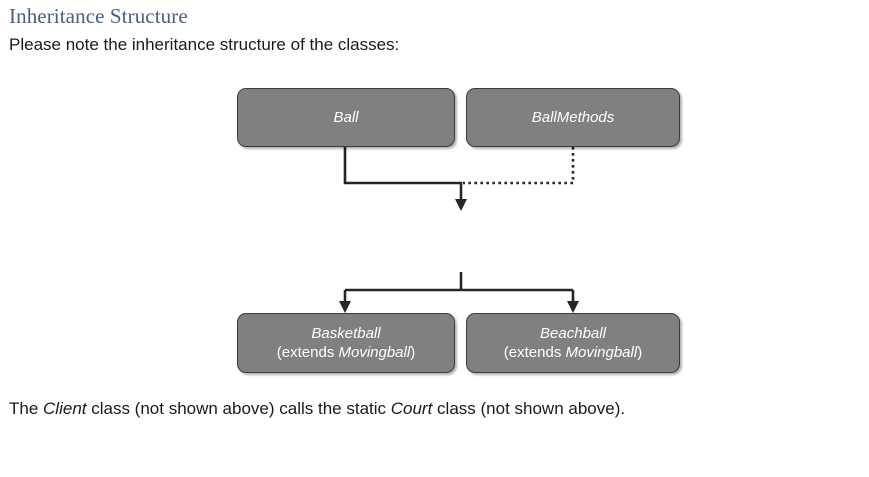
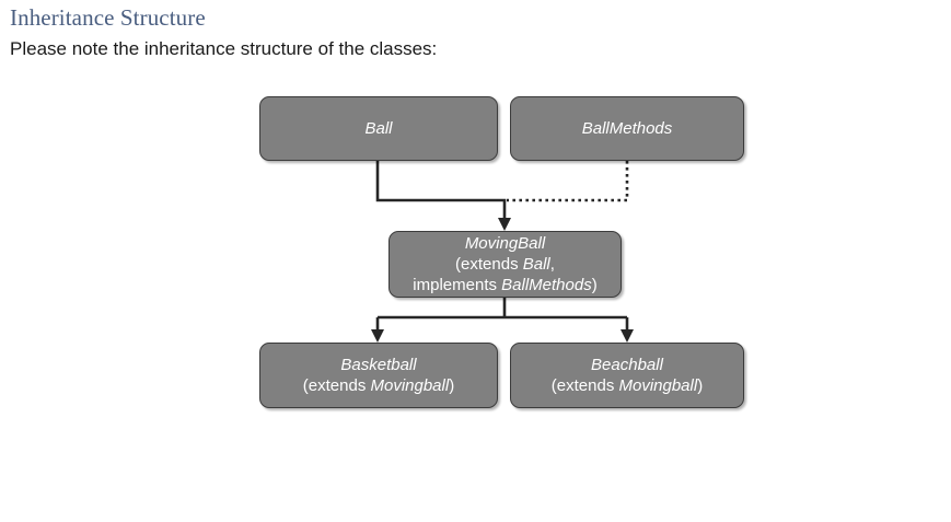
  Inheritance Structure
  Please note the inheritance structure of the classes:
  Ball
  BallMethods
+ MovingBall
+ (extends Ball,
+ implements BallMethods)
  Basketball
  (extends Movingball)
  Beachball
  (extends Movingball)
- The Client class (not shown above) calls the static Court class (not shown above).
